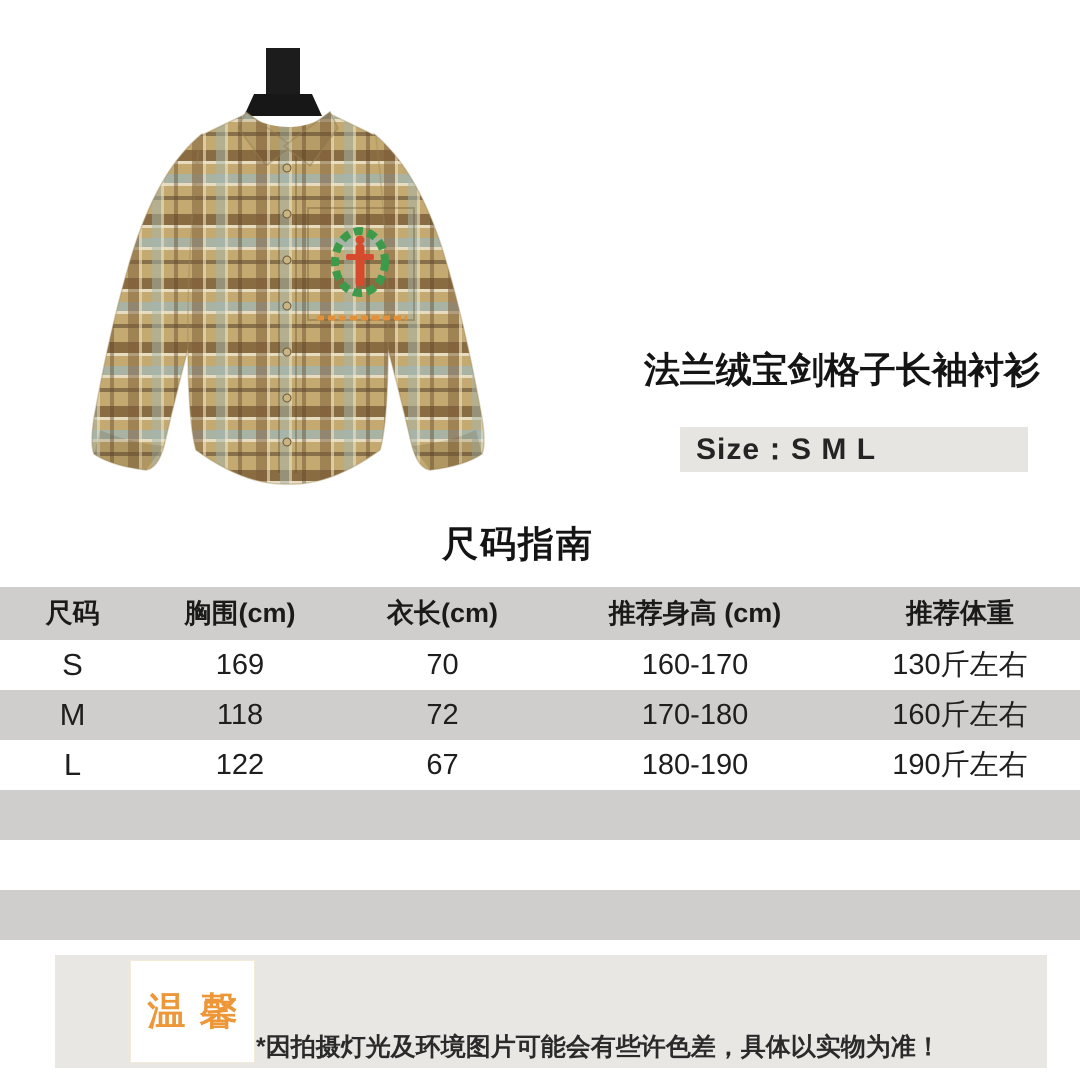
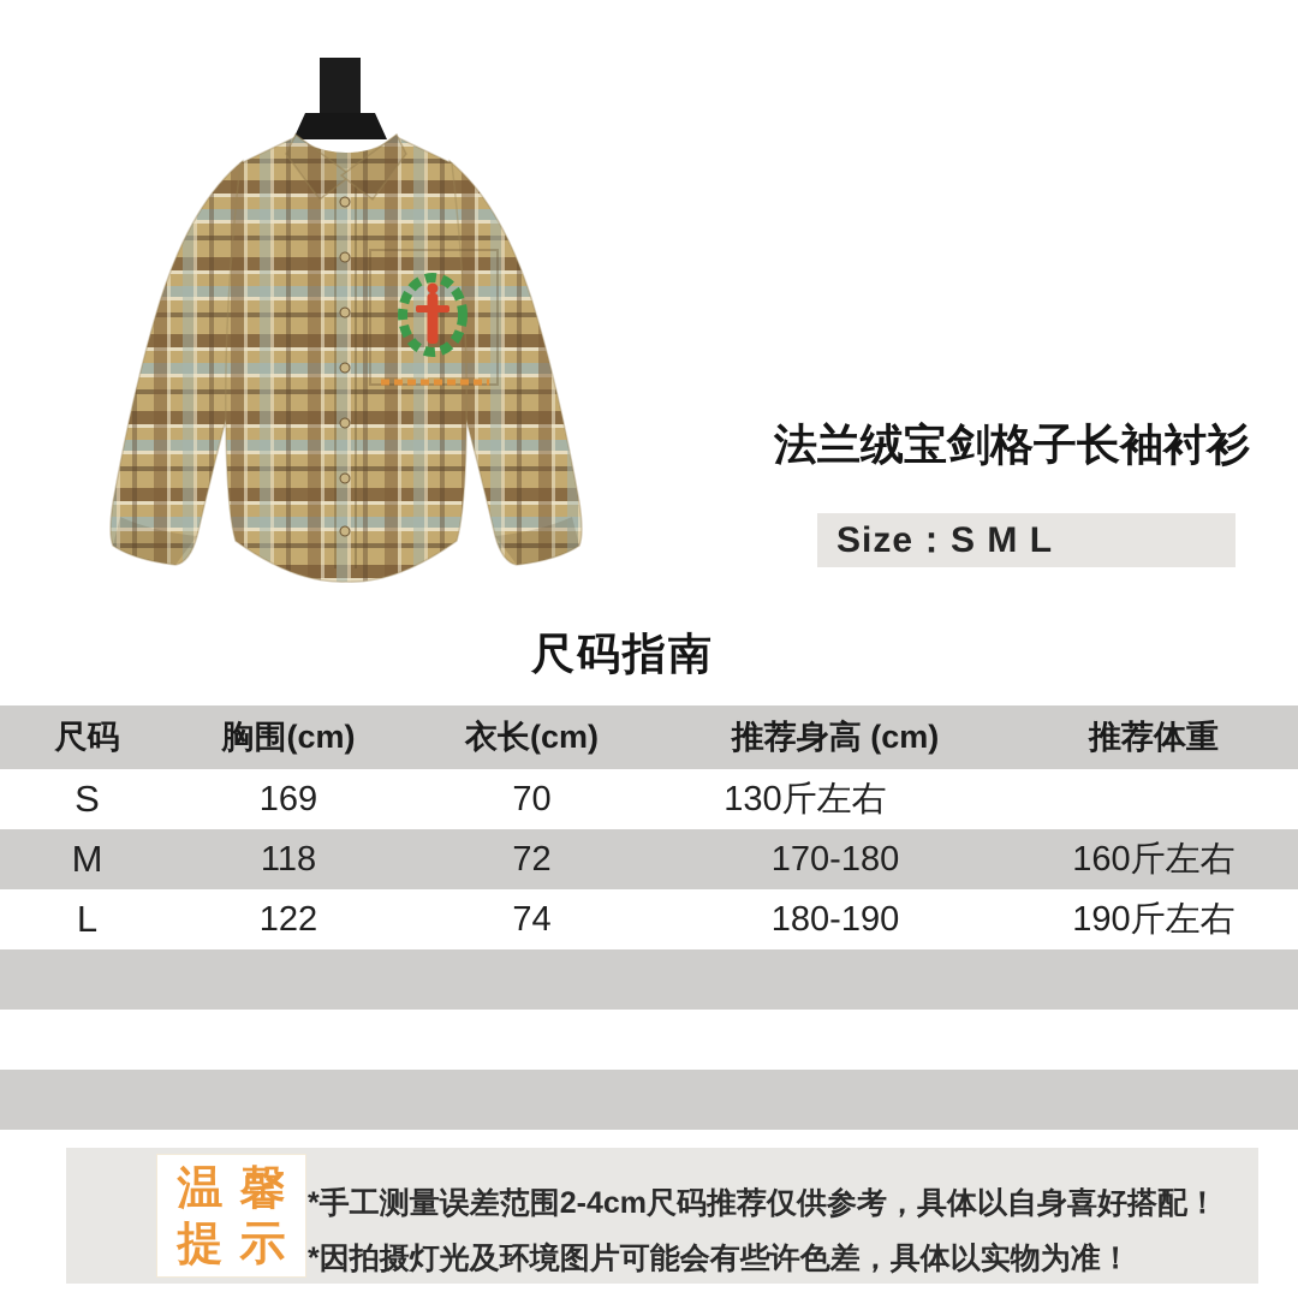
  法兰绒宝剑格子长袖衬衫
  Size：S M L
  尺码指南
  尺码
  胸围(cm)
  衣长(cm)
  推荐身高 (cm)
  推荐体重
  S
  169
  70
- 160-170
  130斤左右
  M
  118
  72
  170-180
  160斤左右
  L
  122
- 67
+ 74
  180-190
  190斤左右
  温馨
+ 提示
+ *手工测量误差范围2-4cm尺码推荐仅供参考，具体以自身喜好搭配！
  *因拍摄灯光及环境图片可能会有些许色差，具体以实物为准！
